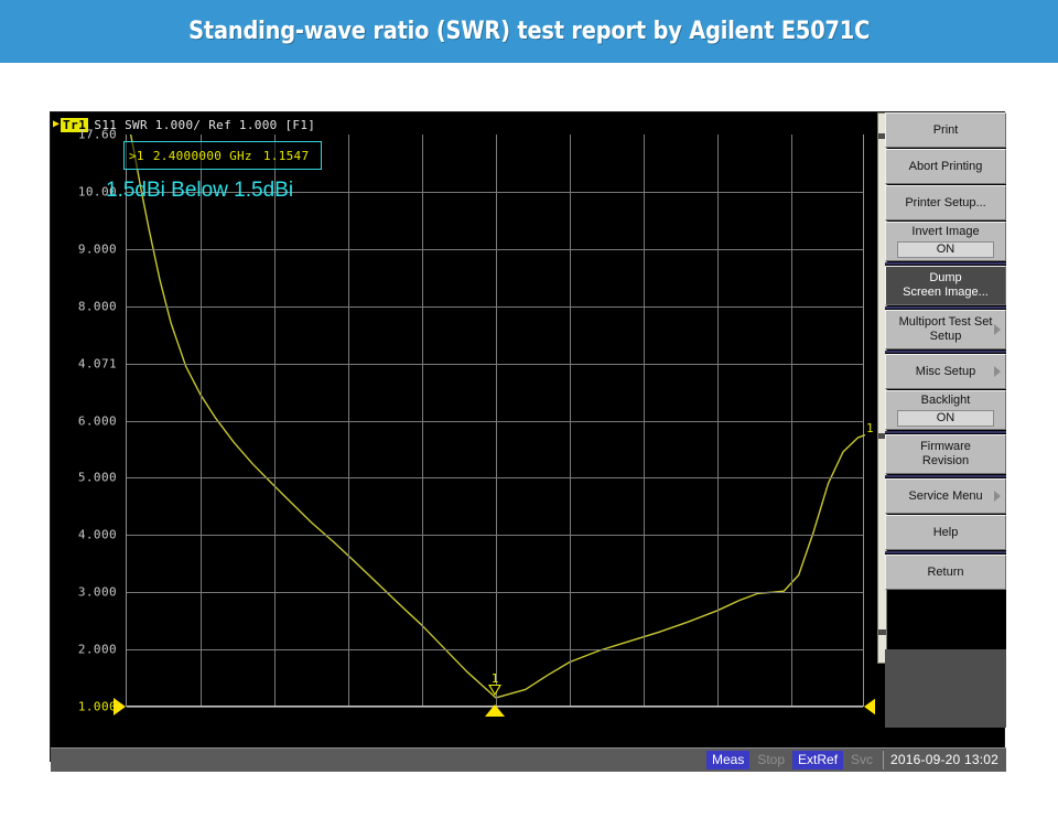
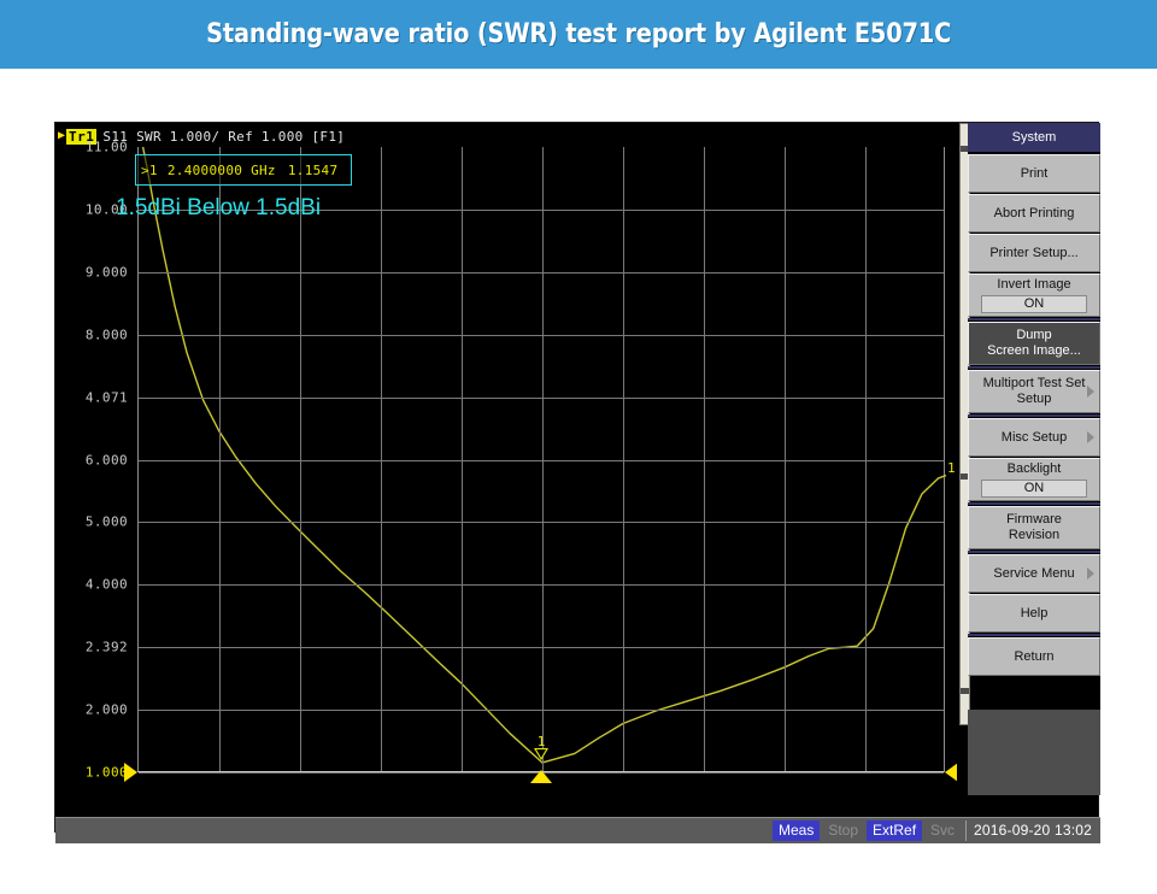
  Standing-wave ratio (SWR) test report by Agilent E5071C
  ▶
  Tr1
  S11 SWR 1.000/ Ref 1.000 [F1]
- 17.60
+ 11.00
  10.00
  9.000
  8.000
  4.071
  6.000
  5.000
  4.000
- 3.000
+ 2.392
  2.000
  1.000
  >1
  2.4000000 GHz
  1.1547
  1.5dBi Below 1.5dBi
  1
  1
+ System
  Print
  Abort Printing
  Printer Setup...
  Invert Image
  ON
  Dump
  Screen Image...
  Multiport Test Set
  Setup
  Misc Setup
  Backlight
  ON
  Firmware
  Revision
  Service Menu
  Help
  Return
  Meas
  Stop
  ExtRef
  Svc
  2016-09-20 13:02
